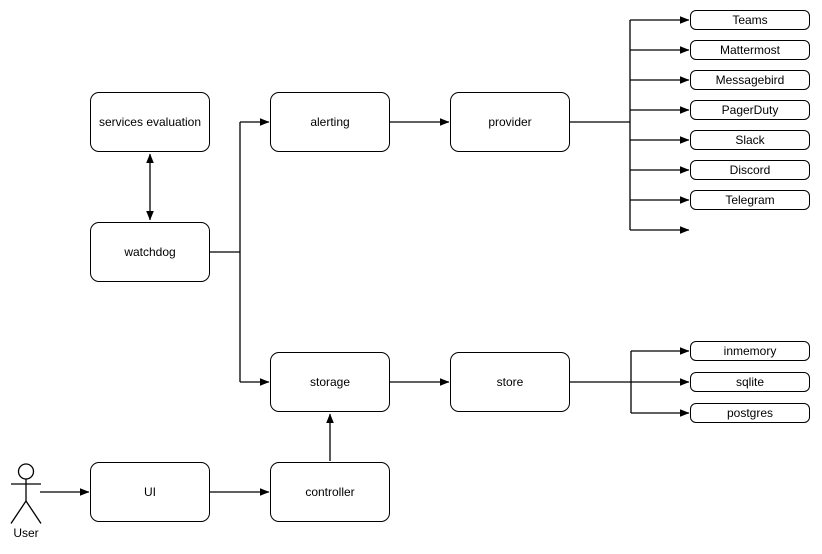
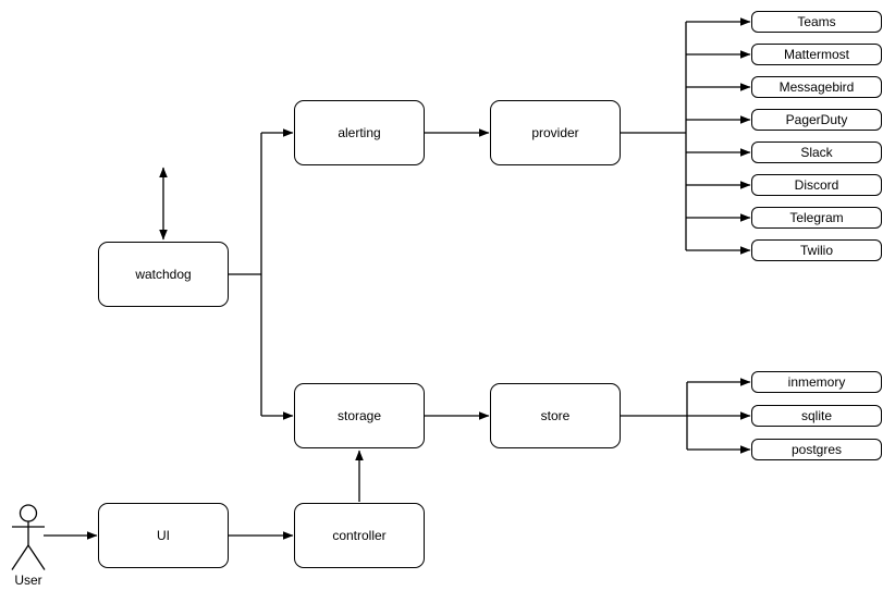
- services evaluation
  watchdog
  alerting
  provider
  storage
  store
  UI
  controller
  Teams
  Mattermost
  Messagebird
  PagerDuty
  Slack
  Discord
  Telegram
+ Twilio
  inmemory
  sqlite
  postgres
  User
